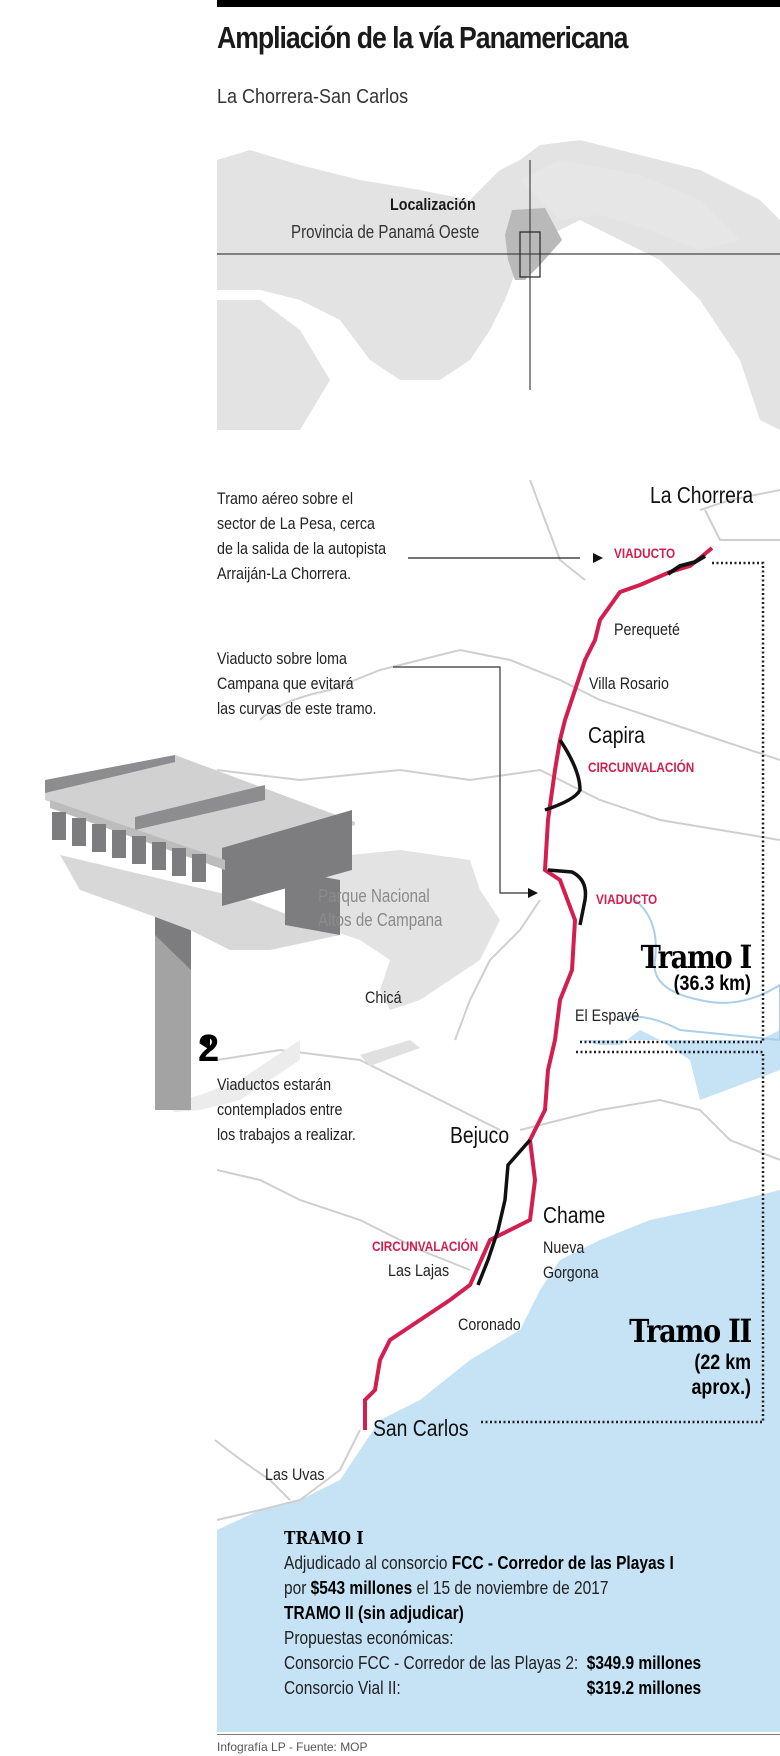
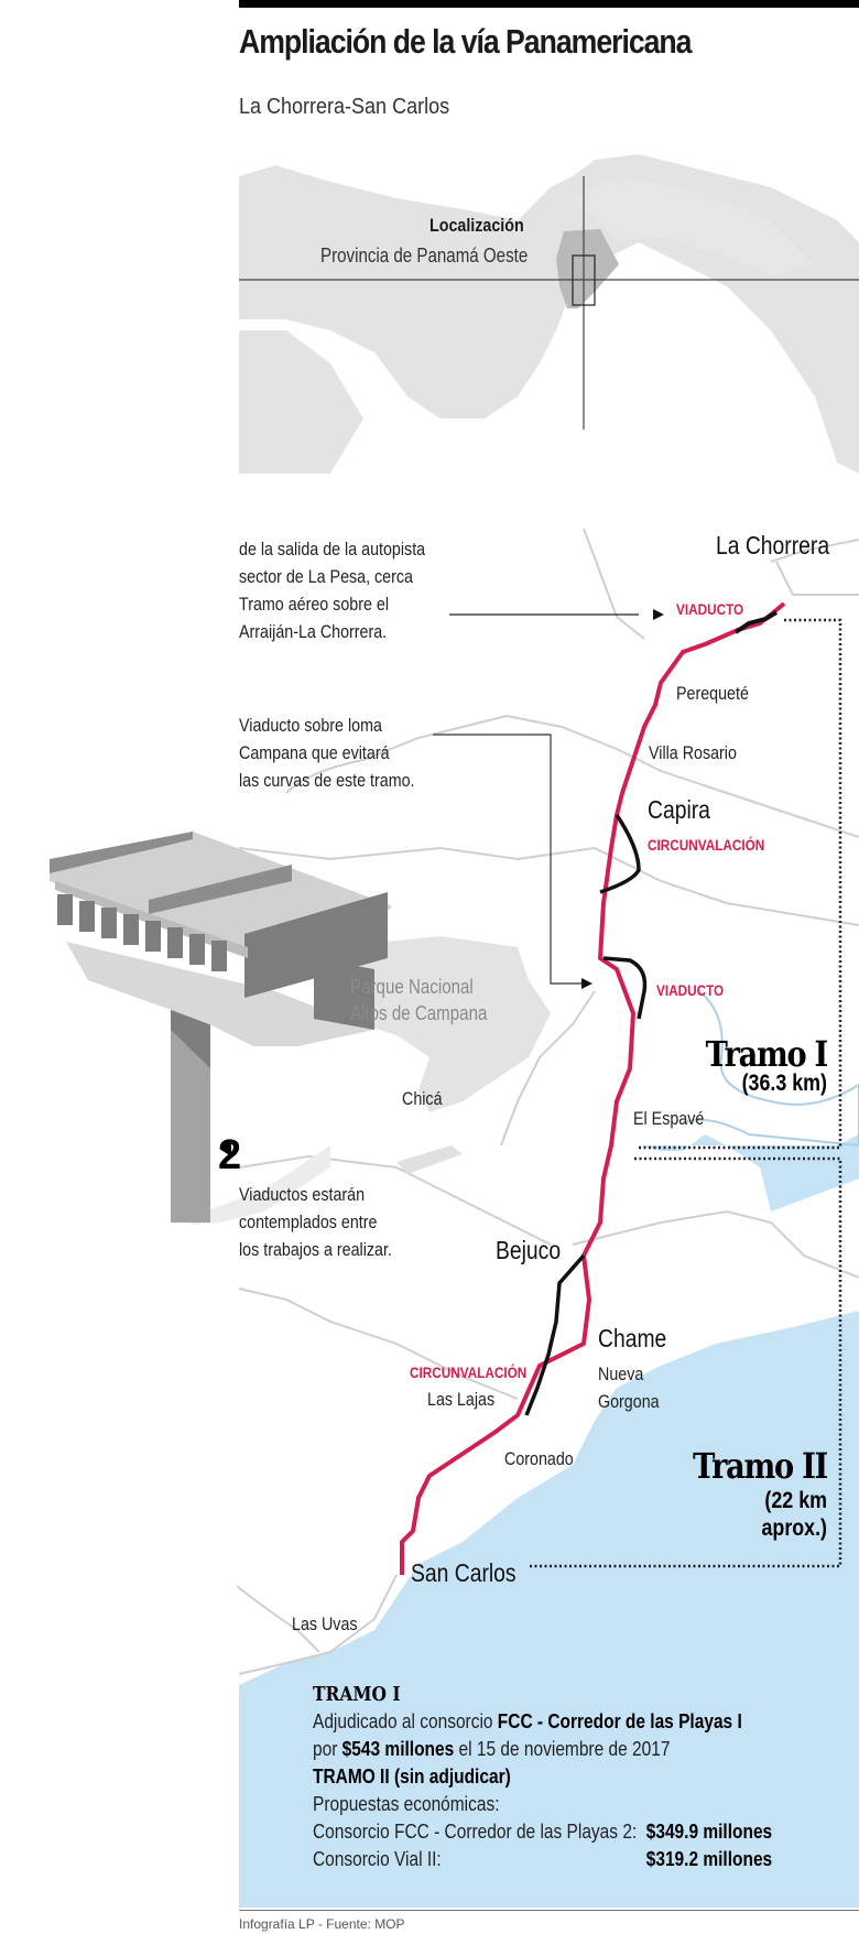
  Ampliación de la vía Panamericana
  La Chorrera-San Carlos
  Localización
  Provincia de Panamá Oeste
- Tramo aéreo sobre el
+ de la salida de la autopista
  sector de La Pesa, cerca
- de la salida de la autopista
+ Tramo aéreo sobre el
  Arraiján-La Chorrera.
  Viaducto sobre loma
  Campana que evitará
  las curvas de este tramo.
  2
  Viaductos estarán
  contemplados entre
  los trabajos a realizar.
  La Chorrera
  Perequeté
  Villa Rosario
  Capira
  Parque Nacional
  Altos de Campana
  Chicá
  El Espavé
  Bejuco
  Chame
  Nueva
  Gorgona
  Las Lajas
  Coronado
  San Carlos
  Las Uvas
  VIADUCTO
  CIRCUNVALACIÓN
  VIADUCTO
  CIRCUNVALACIÓN
  Tramo I
  (36.3 km)
  Tramo II
  (22 km
  aprox.)
  TRAMO I
  Adjudicado al consorcio FCC - Corredor de las Playas I
  por $543 millones el 15 de noviembre de 2017
  TRAMO II (sin adjudicar)
  Propuestas económicas:
  Consorcio FCC - Corredor de las Playas 2:
  $349.9 millones
  Consorcio Vial II:
  $319.2 millones
  Infografía LP - Fuente: MOP
